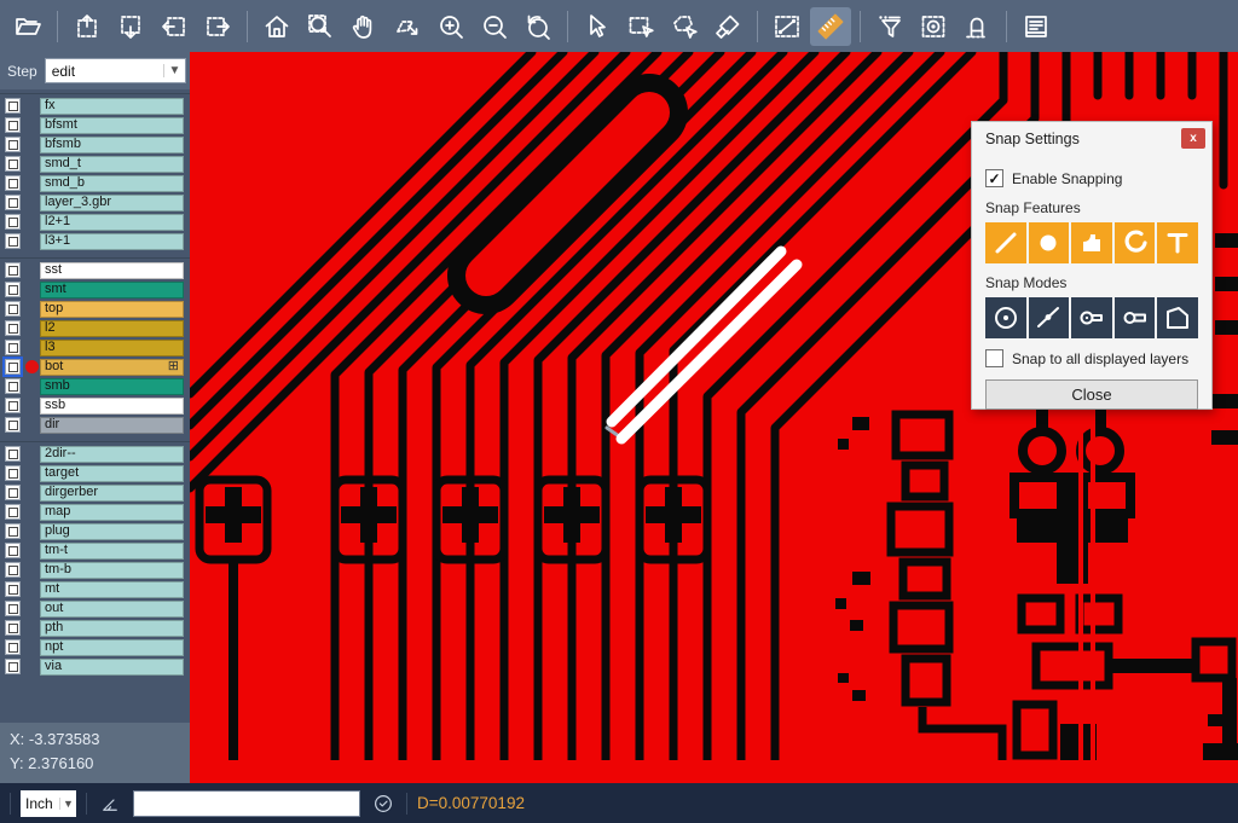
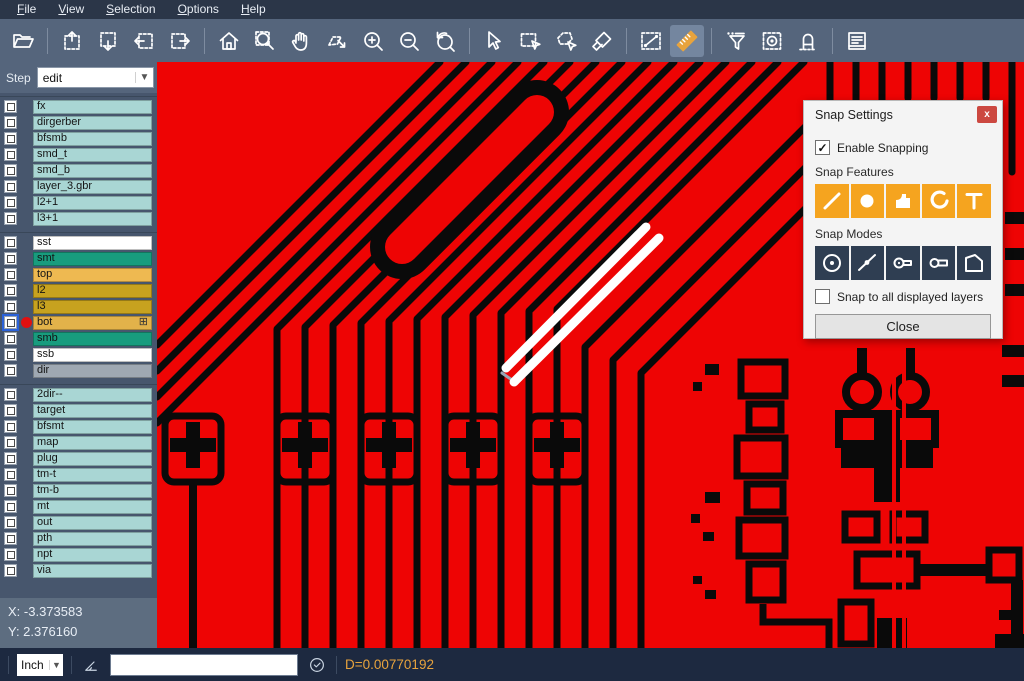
+ File
+ View
+ Selection
+ Options
+ Help
  Step
  edit
  ▼
  fx
- bfsmt
+ dirgerber
  bfsmb
  smd_t
  smd_b
  layer_3.gbr
  l2+1
  l3+1
  sst
  smt
  top
  l2
  l3
  bot
  ⊞
  smb
  ssb
  dir
  2dir--
  target
- dirgerber
+ bfsmt
  map
  plug
  tm-t
  tm-b
  mt
  out
  pth
  npt
  via
  X: -3.373583
  Y: 2.376160
  Inch
  ▼
  D=0.00770192
  Snap Settings
  x
  ✓
  Enable Snapping
  Snap Features
  Snap Modes
  Snap to all displayed layers
  Close
